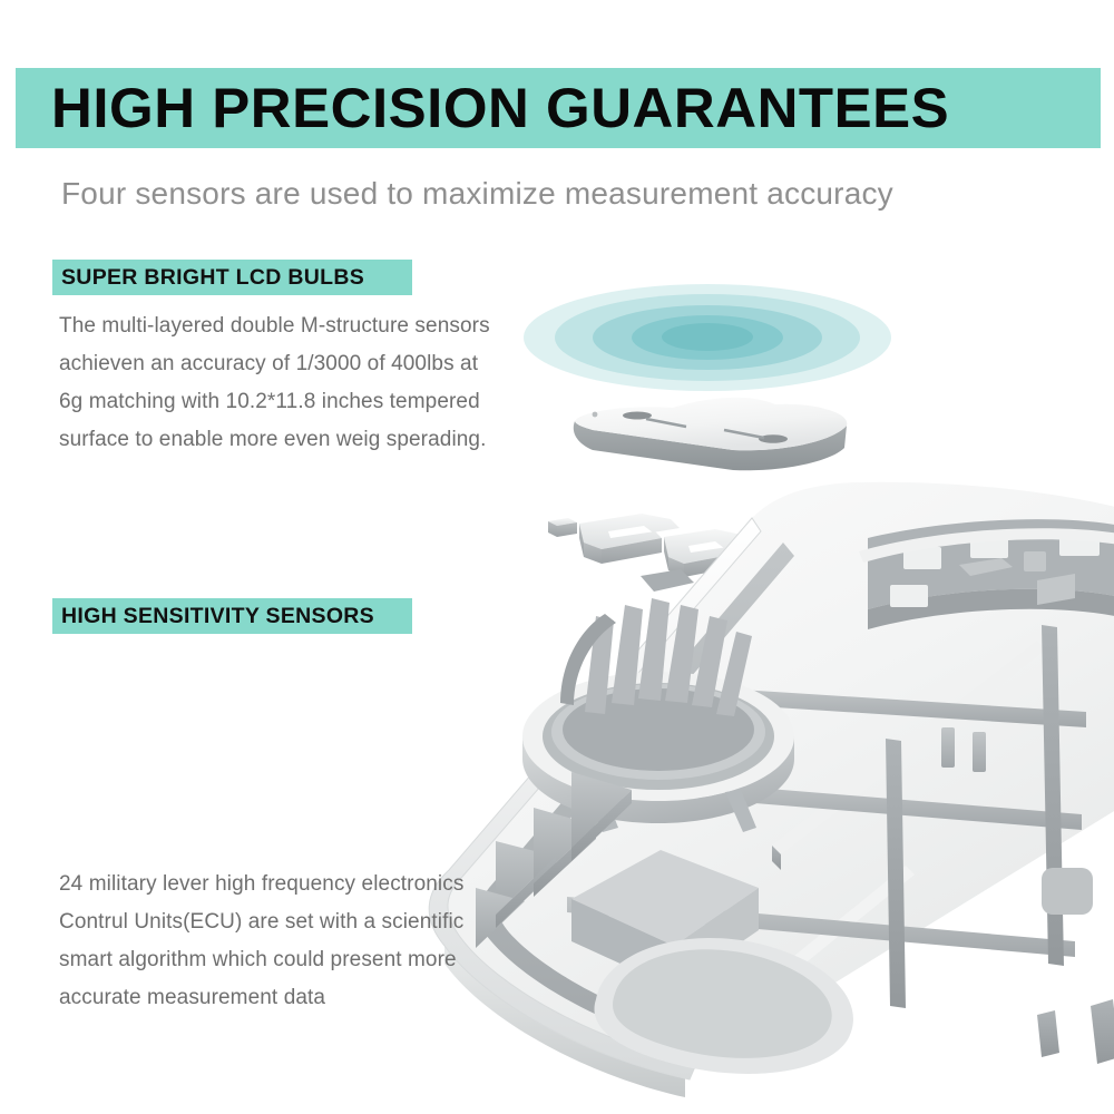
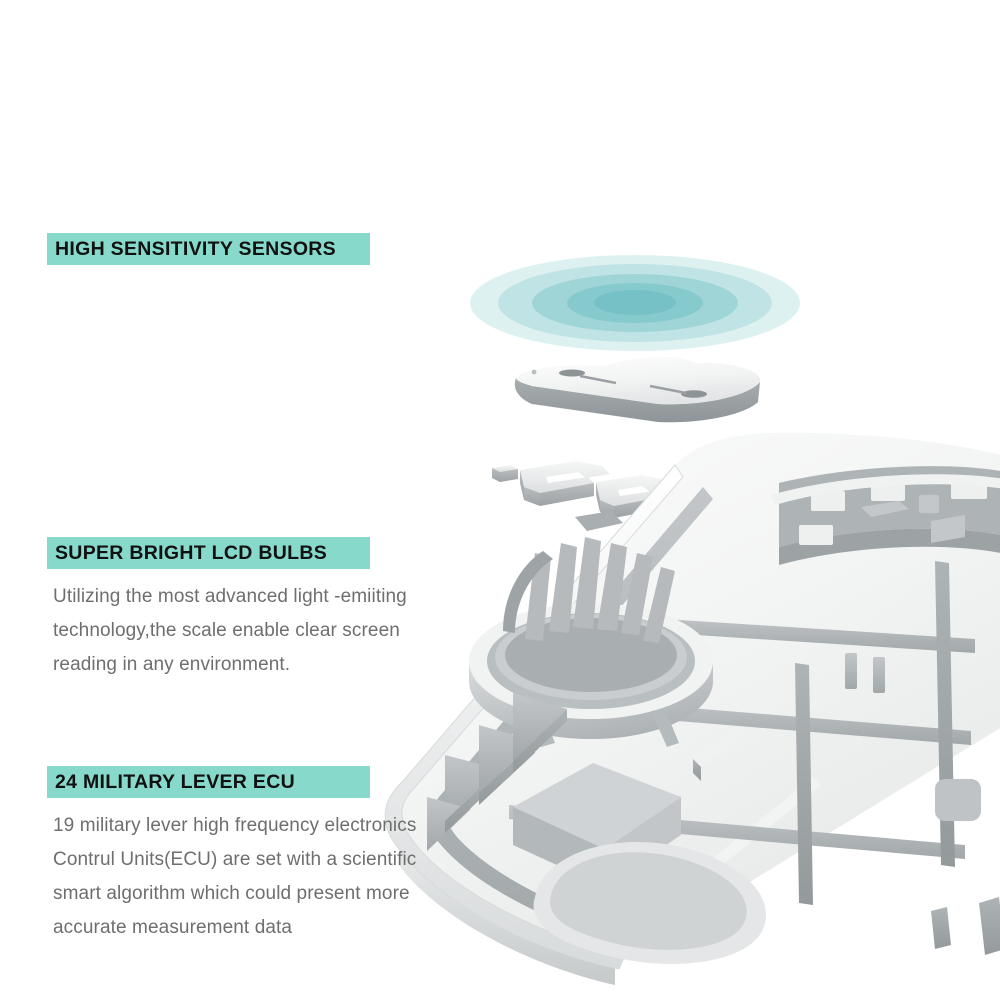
- HIGH PRECISION GUARANTEES
- Four sensors are used to maximize measurement accuracy
- SUPER BRIGHT LCD BULBS
+ HIGH SENSITIVITY SENSORS
- The multi-layered double M-structure sensors achieven an accuracy of 1/3000 of 400lbs at 6g matching with 10.2*11.8 inches tempered surface to enable more even weig sperading.
- HIGH SENSITIVITY SENSORS
+ SUPER BRIGHT LCD BULBS
+ Utilizing the most advanced light -emiiting technology,the scale enable clear screen reading in any environment.
+ 24 MILITARY LEVER ECU
- 24 military lever high frequency electronics Contrul Units(ECU) are set with a scientific smart algorithm which could present more accurate measurement data
+ 19 military lever high frequency electronics Contrul Units(ECU) are set with a scientific smart algorithm which could present more accurate measurement data
